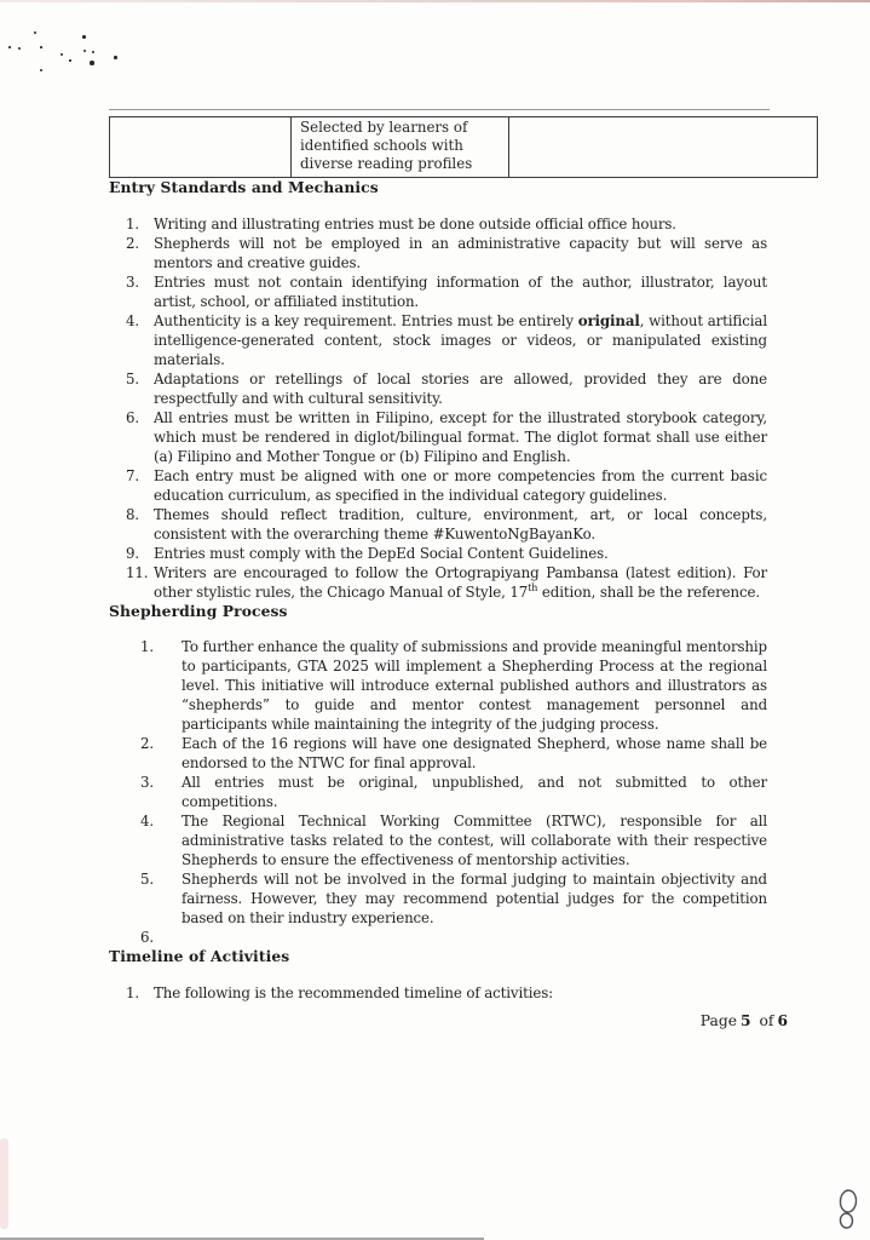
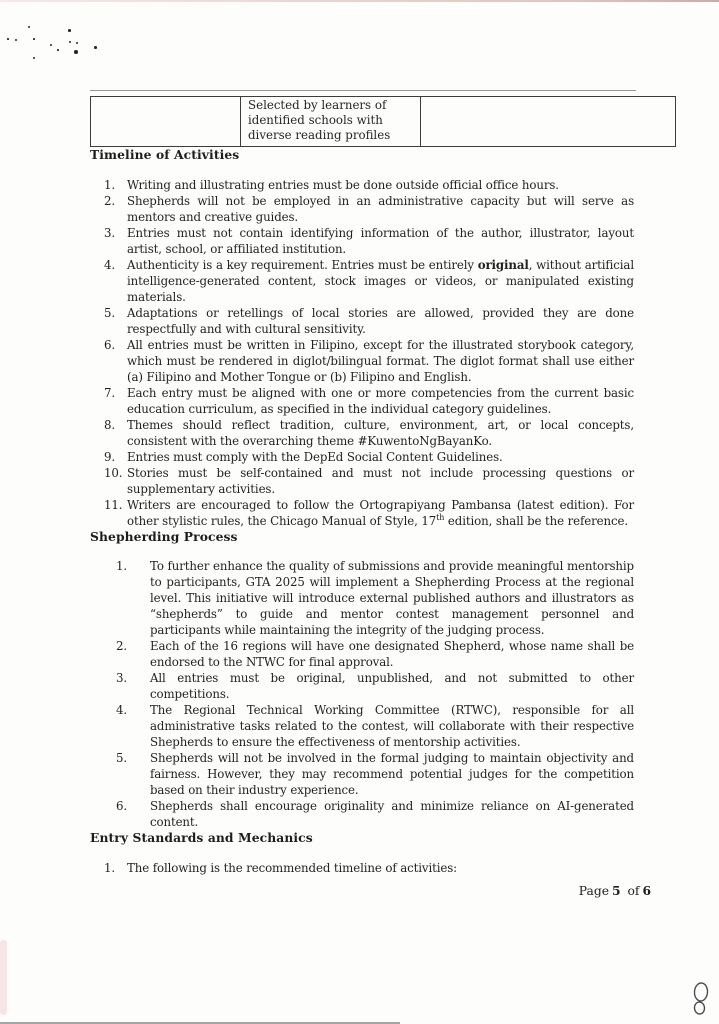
  	Selected by learners of identified schools with diverse reading profiles
- Entry Standards and Mechanics
+ Timeline of Activities
  1.
  Writing and illustrating entries must be done outside official office hours.
  2.
  Shepherds will not be employed in an administrative capacity but will serve as mentors and creative guides.
  3.
  Entries must not contain identifying information of the author, illustrator, layout artist, school, or affiliated institution.
  4.
  Authenticity is a key requirement. Entries must be entirely original, without artificial intelligence-generated content, stock images or videos, or manipulated existing materials.
  5.
  Adaptations or retellings of local stories are allowed, provided they are done respectfully and with cultural sensitivity.
  6.
  All entries must be written in Filipino, except for the illustrated storybook category, which must be rendered in diglot/bilingual format. The diglot format shall use either (a) Filipino and Mother Tongue or (b) Filipino and English.
  7.
  Each entry must be aligned with one or more competencies from the current basic education curriculum, as specified in the individual category guidelines.
  8.
  Themes should reflect tradition, culture, environment, art, or local concepts, consistent with the overarching theme #KuwentoNgBayanKo.
  9.
  Entries must comply with the DepEd Social Content Guidelines.
+ 10.
+ Stories must be self-contained and must not include processing questions or supplementary activities.
  11.
  Writers are encouraged to follow the Ortograpiyang Pambansa (latest edition). For other stylistic rules, the Chicago Manual of Style, 17th edition, shall be the reference.
  Shepherding Process
  1.
  To further enhance the quality of submissions and provide meaningful mentorship to participants, GTA 2025 will implement a Shepherding Process at the regional level. This initiative will introduce external published authors and illustrators as “shepherds” to guide and mentor contest management personnel and participants while maintaining the integrity of the judging process.
  2.
  Each of the 16 regions will have one designated Shepherd, whose name shall be endorsed to the NTWC for final approval.
  3.
  All entries must be original, unpublished, and not submitted to other competitions.
  4.
  The Regional Technical Working Committee (RTWC), responsible for all administrative tasks related to the contest, will collaborate with their respective Shepherds to ensure the effectiveness of mentorship activities.
  5.
  Shepherds will not be involved in the formal judging to maintain objectivity and fairness. However, they may recommend potential judges for the competition based on their industry experience.
  6.
+ Shepherds shall encourage originality and minimize reliance on AI-generated content.
- Timeline of Activities
+ Entry Standards and Mechanics
  1.
  The following is the recommended timeline of activities:
  Page 5 of 6
